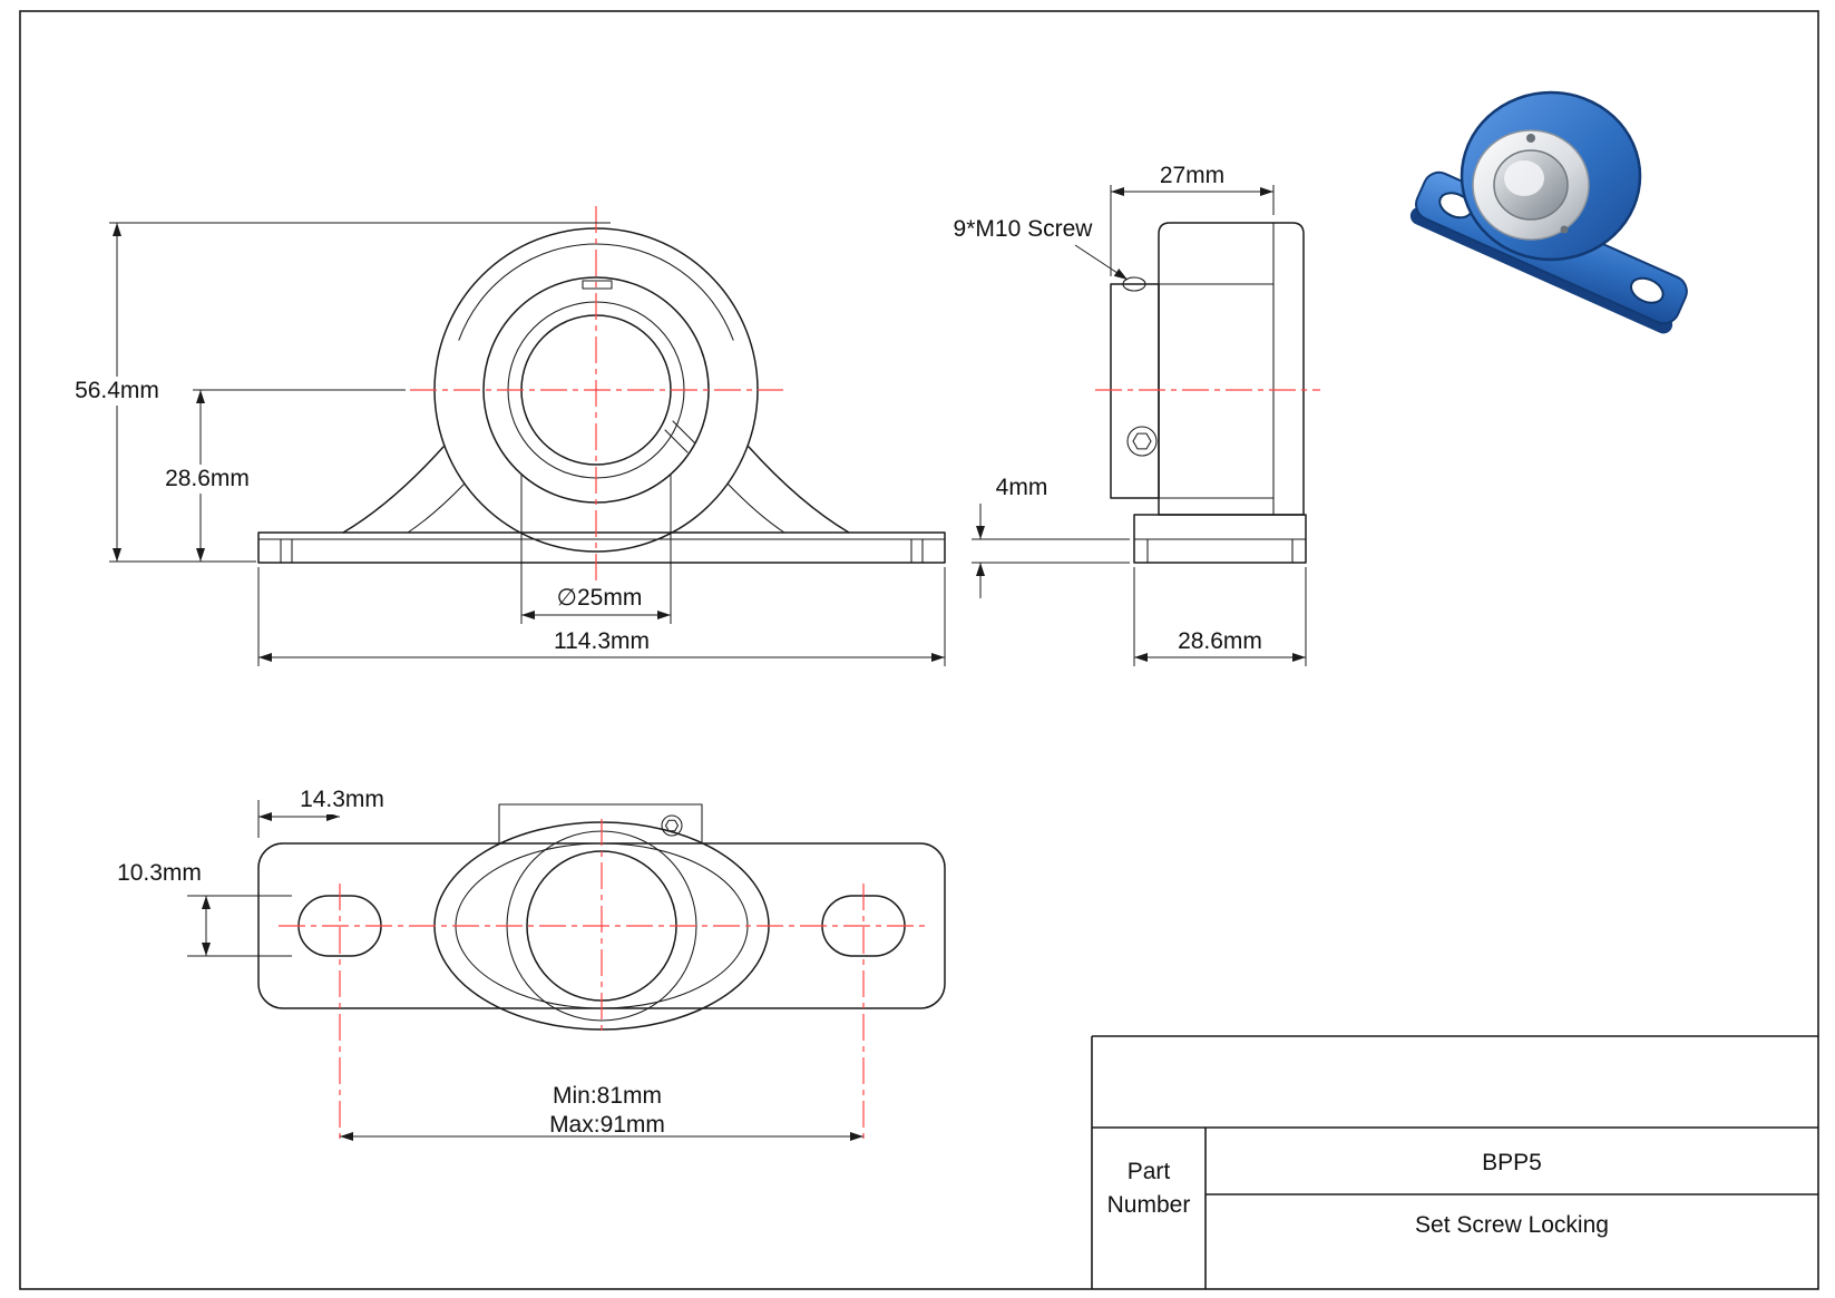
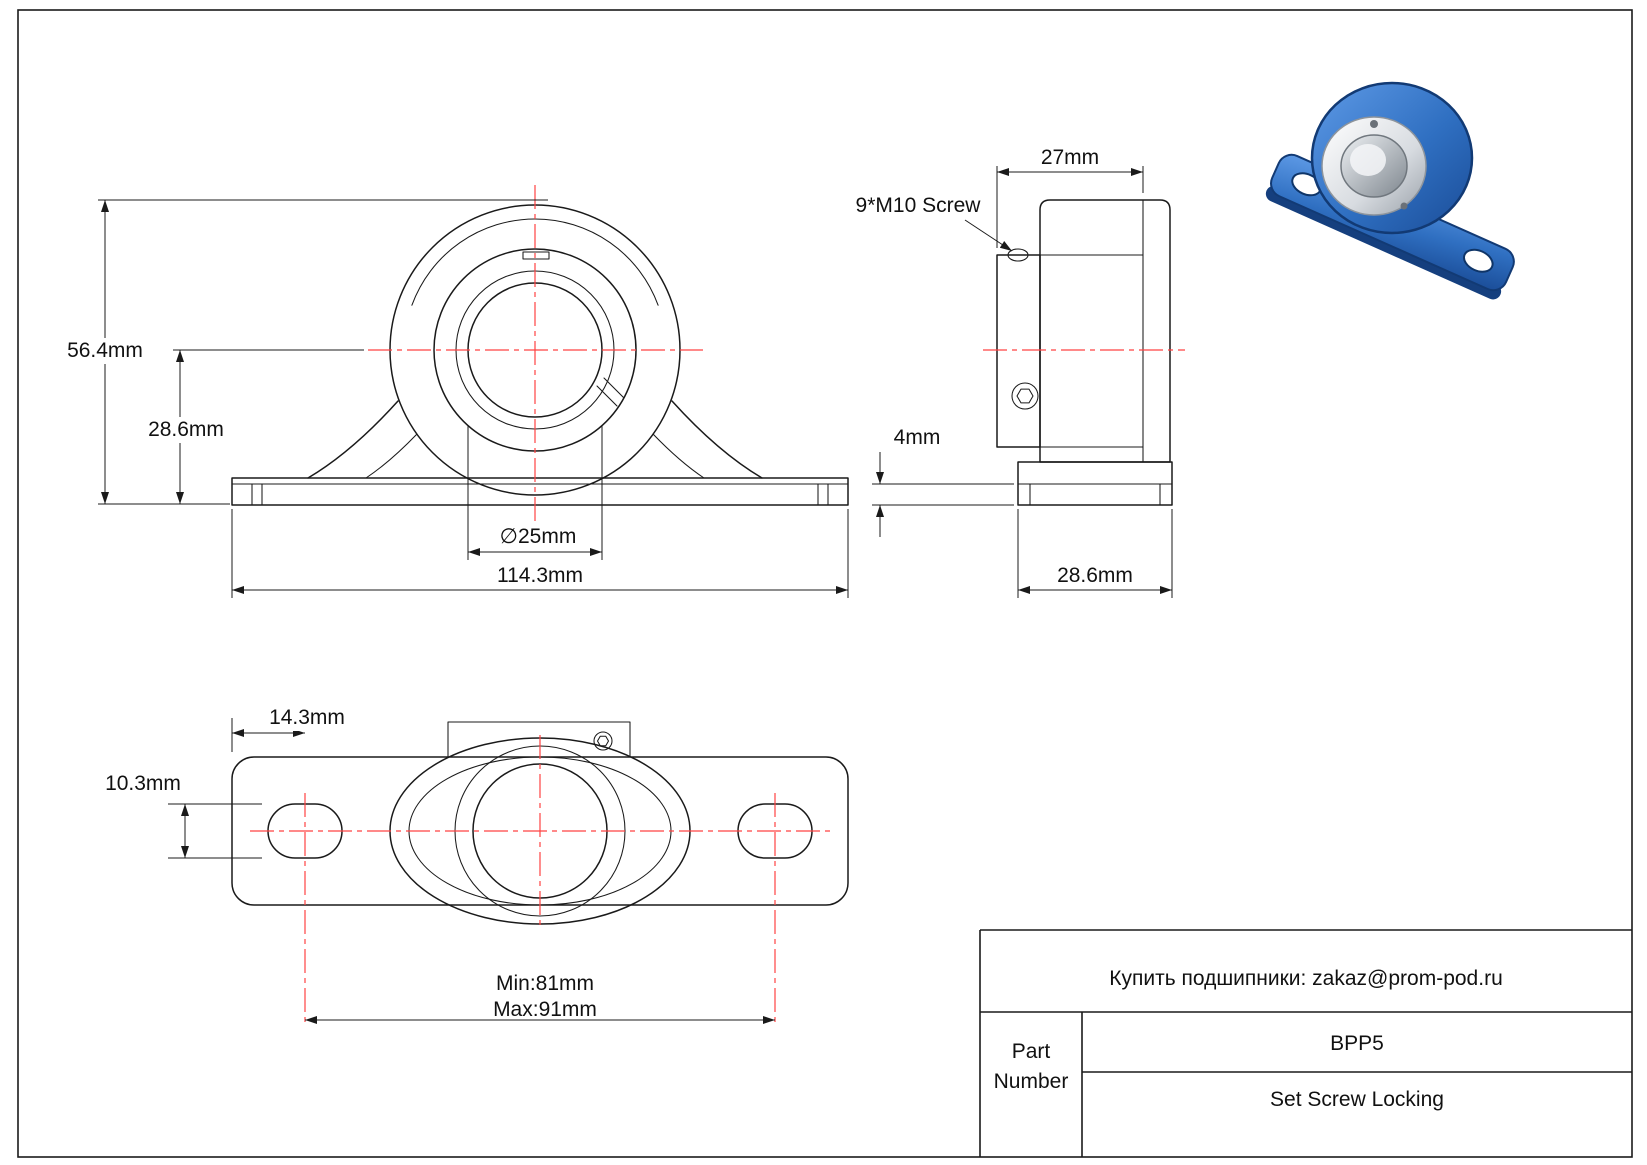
  56.4mm
  28.6mm
  ∅25mm
  114.3mm
  27mm
  9*M10 Screw
  4mm
  28.6mm
  14.3mm
  10.3mm
  Min:81mm
  Max:91mm
+ Купить подшипники: zakaz@prom-pod.ru
  Part
  Number
  BPP5
  Set Screw Locking
